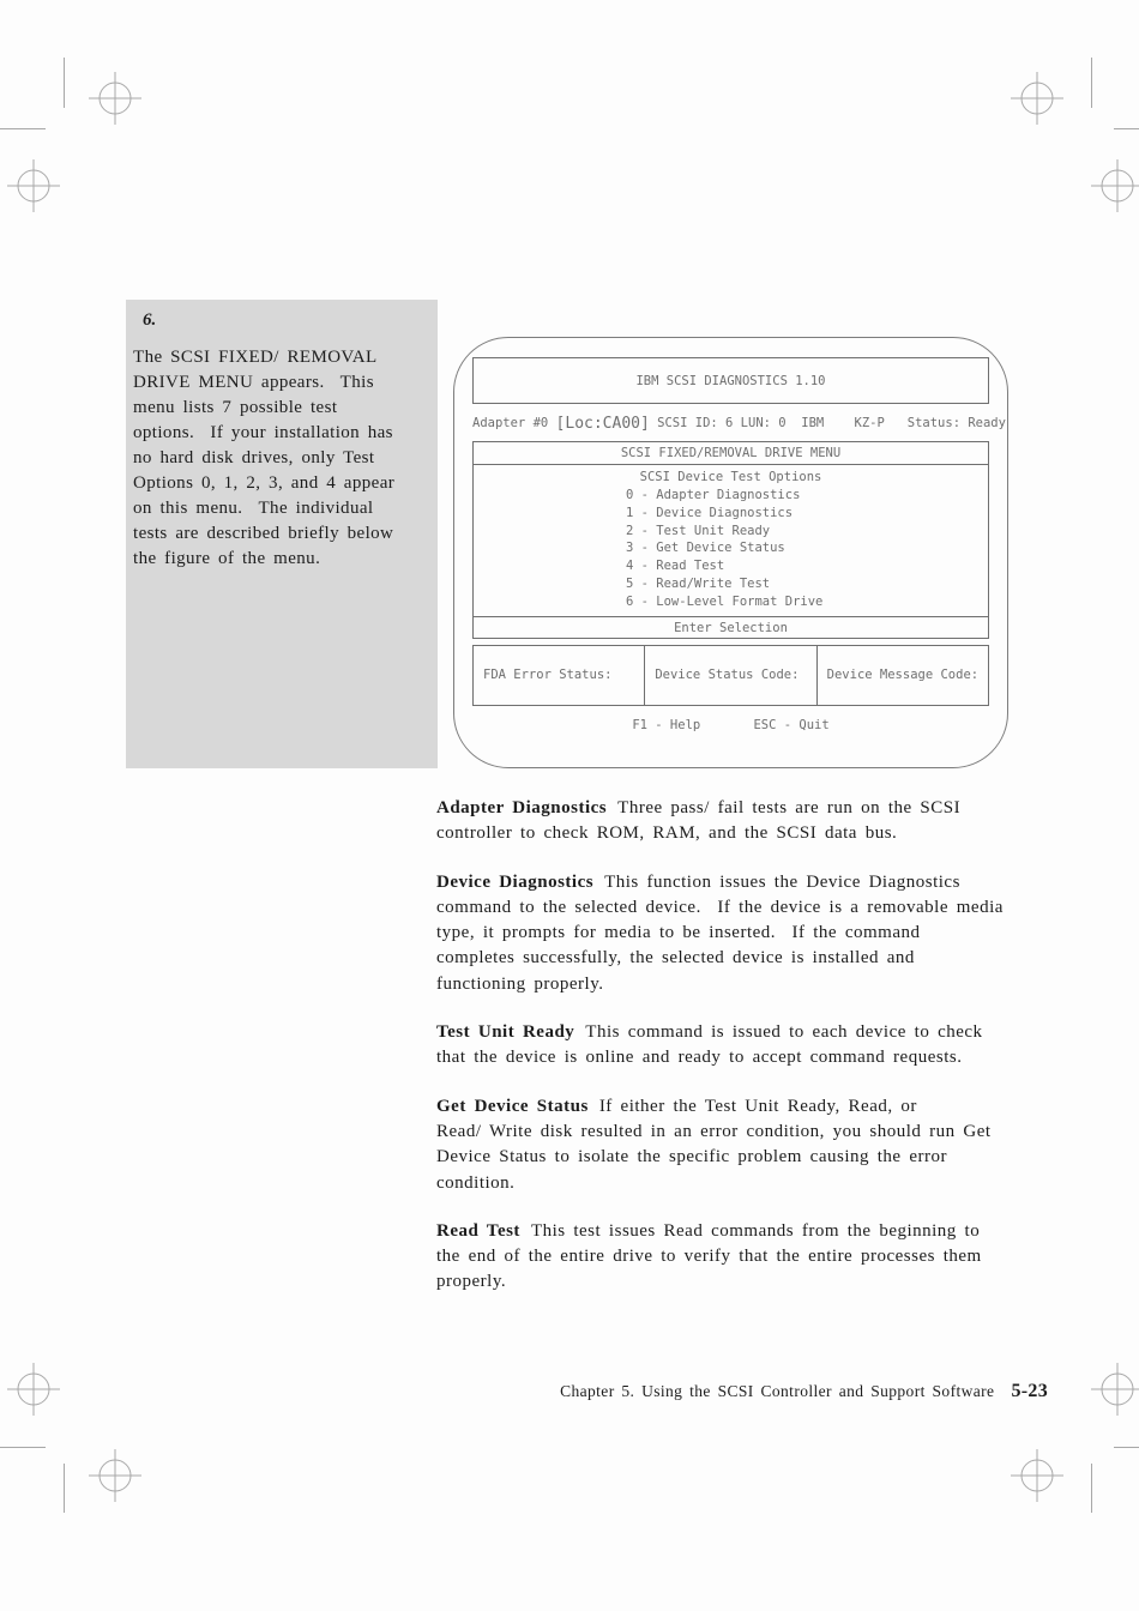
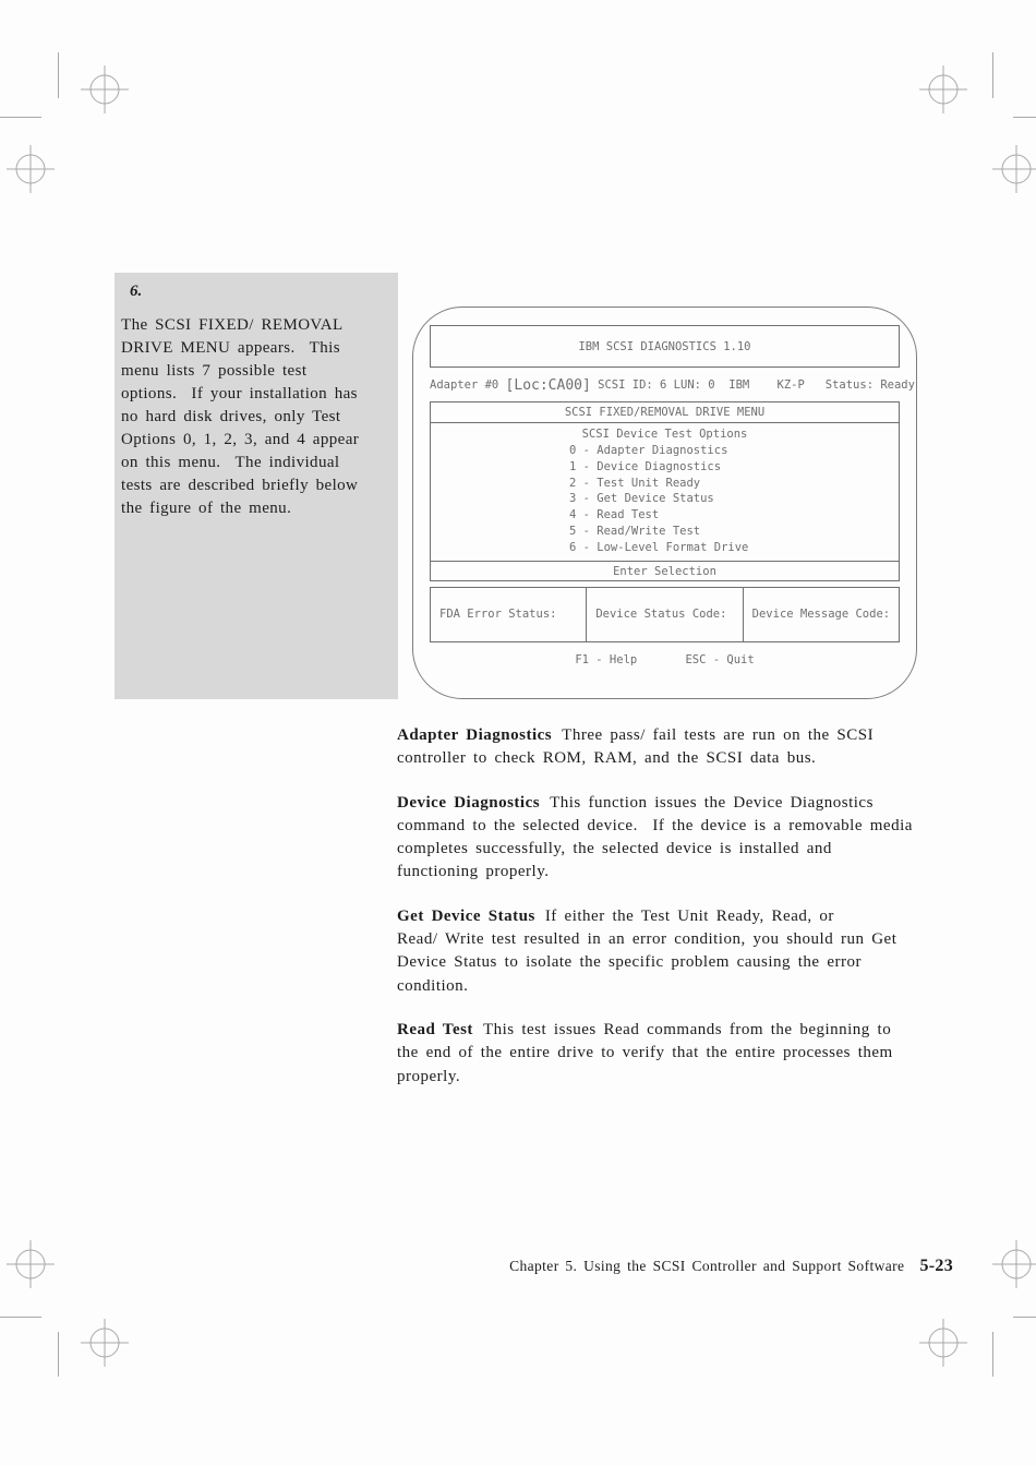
  6.
  The SCSI FIXED/ REMOVAL
  DRIVE MENU appears. This
  menu lists 7 possible test
  options. If your installation has
  no hard disk drives, only Test
  Options 0, 1, 2, 3, and 4 appear
  on this menu. The individual
  tests are described briefly below
  the figure of the menu.
  IBM SCSI DIAGNOSTICS 1.10
  Adapter #0 [Loc:CA00] SCSI ID: 6 LUN: 0 IBM KZ-P Status: Ready
  SCSI FIXED/REMOVAL DRIVE MENU
  SCSI Device Test Options
  0 - Adapter Diagnostics
  1 - Device Diagnostics
  2 - Test Unit Ready
  3 - Get Device Status
  4 - Read Test
  5 - Read/Write Test
  6 - Low-Level Format Drive
  Enter Selection
  FDA Error Status:
  Device Status Code:
  Device Message Code:
  F1 - Help ESC - Quit
  Adapter Diagnostics Three pass/ fail tests are run on the SCSI
  controller to check ROM, RAM, and the SCSI data bus.
  Device Diagnostics This function issues the Device Diagnostics
  command to the selected device. If the device is a removable media
- type, it prompts for media to be inserted. If the command
  completes successfully, the selected device is installed and
  functioning properly.
- Test Unit Ready This command is issued to each device to check
- that the device is online and ready to accept command requests.
  Get Device Status If either the Test Unit Ready, Read, or
- Read/ Write disk resulted in an error condition, you should run Get
+ Read/ Write test resulted in an error condition, you should run Get
  Device Status to isolate the specific problem causing the error
  condition.
  Read Test This test issues Read commands from the beginning to
  the end of the entire drive to verify that the entire processes them
  properly.
  Chapter 5. Using the SCSI Controller and Support Software 5-23
